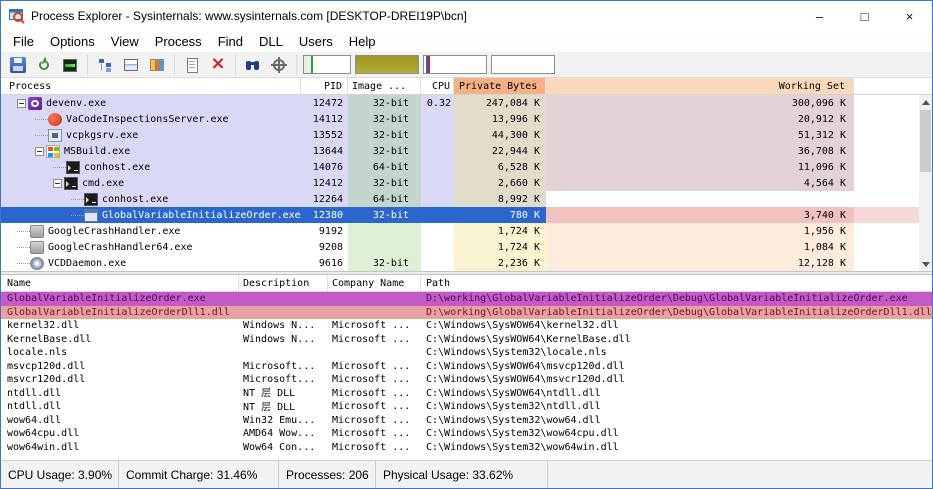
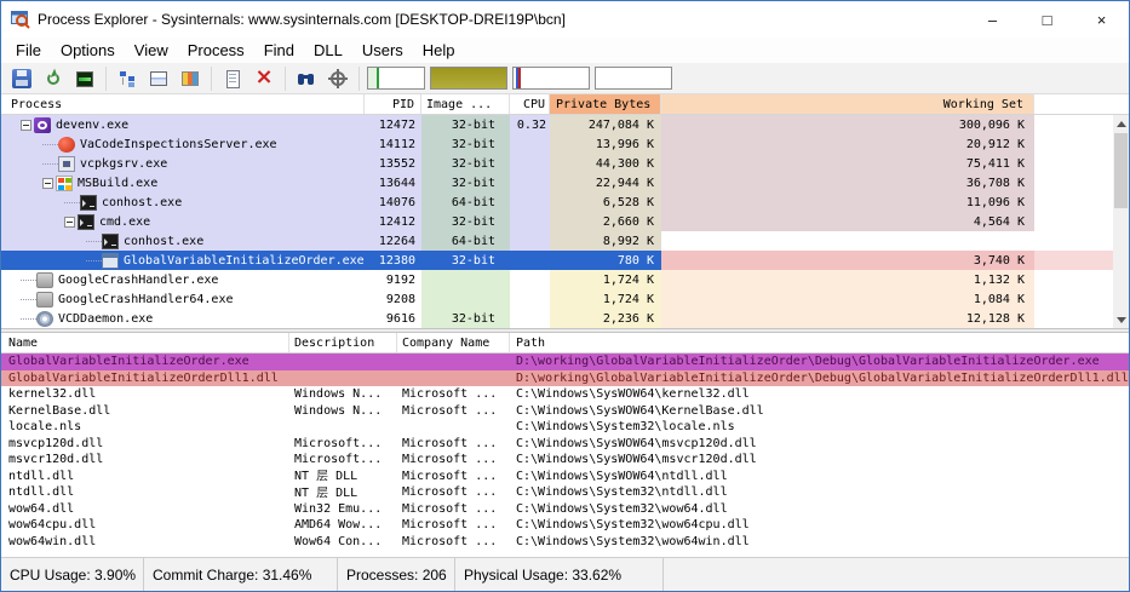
  Process Explorer - Sysinternals: www.sysinternals.com [DESKTOP-DREI19P\bcn]
  –
  □
  ×
  File
  Options
  View
  Process
  Find
  DLL
  Users
  Help
  Process
  PID
  Image ...
  CPU
  Private Bytes
  Working Set
  devenv.exe
  12472
  32-bit
  0.32
  247,084 K
  300,096 K
  VaCodeInspectionsServer.exe
  14112
  32-bit
  13,996 K
  20,912 K
  vcpkgsrv.exe
  13552
  32-bit
  44,300 K
- 51,312 K
+ 75,411 K
  MSBuild.exe
  13644
  32-bit
  22,944 K
  36,708 K
  conhost.exe
  14076
  64-bit
  6,528 K
  11,096 K
  cmd.exe
  12412
  32-bit
  2,660 K
  4,564 K
  conhost.exe
  12264
  64-bit
  8,992 K
  GlobalVariableInitializeOrder.exe
  12380
  32-bit
  780 K
  3,740 K
  GoogleCrashHandler.exe
  9192
  1,724 K
- 1,956 K
+ 1,132 K
  GoogleCrashHandler64.exe
  9208
  1,724 K
  1,084 K
  VCDDaemon.exe
  9616
  32-bit
  2,236 K
  12,128 K
  Name
  Description
  Company Name
  Path
  GlobalVariableInitializeOrder.exe
  D:\working\GlobalVariableInitializeOrder\Debug\GlobalVariableInitializeOrder.exe
  GlobalVariableInitializeOrderDll1.dll
  D:\working\GlobalVariableInitializeOrder\Debug\GlobalVariableInitializeOrderDll1.dll
  kernel32.dll
  Windows N...
  Microsoft ...
  C:\Windows\SysWOW64\kernel32.dll
  KernelBase.dll
  Windows N...
  Microsoft ...
  C:\Windows\SysWOW64\KernelBase.dll
  locale.nls
  C:\Windows\System32\locale.nls
  msvcp120d.dll
  Microsoft...
  Microsoft ...
  C:\Windows\SysWOW64\msvcp120d.dll
  msvcr120d.dll
  Microsoft...
  Microsoft ...
  C:\Windows\SysWOW64\msvcr120d.dll
  ntdll.dll
  NT 层 DLL
  Microsoft ...
  C:\Windows\SysWOW64\ntdll.dll
  ntdll.dll
  NT 层 DLL
  Microsoft ...
  C:\Windows\System32\ntdll.dll
  wow64.dll
  Win32 Emu...
  Microsoft ...
  C:\Windows\System32\wow64.dll
  wow64cpu.dll
  AMD64 Wow...
  Microsoft ...
  C:\Windows\System32\wow64cpu.dll
  wow64win.dll
  Wow64 Con...
  Microsoft ...
  C:\Windows\System32\wow64win.dll
  CPU Usage: 3.90%
  Commit Charge: 31.46%
  Processes: 206
  Physical Usage: 33.62%
